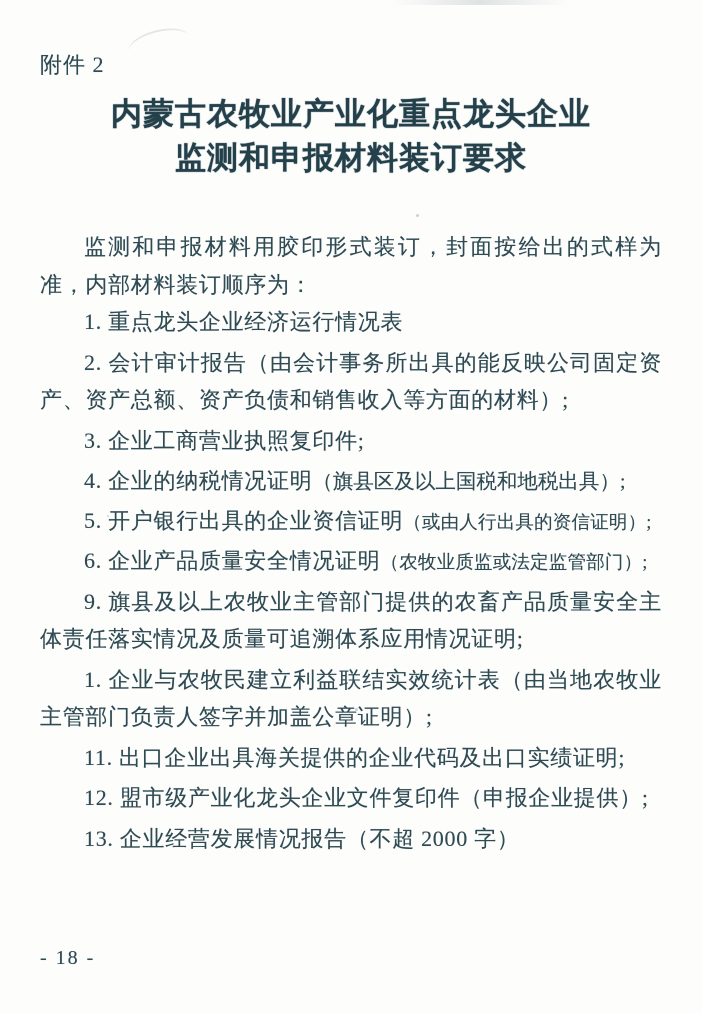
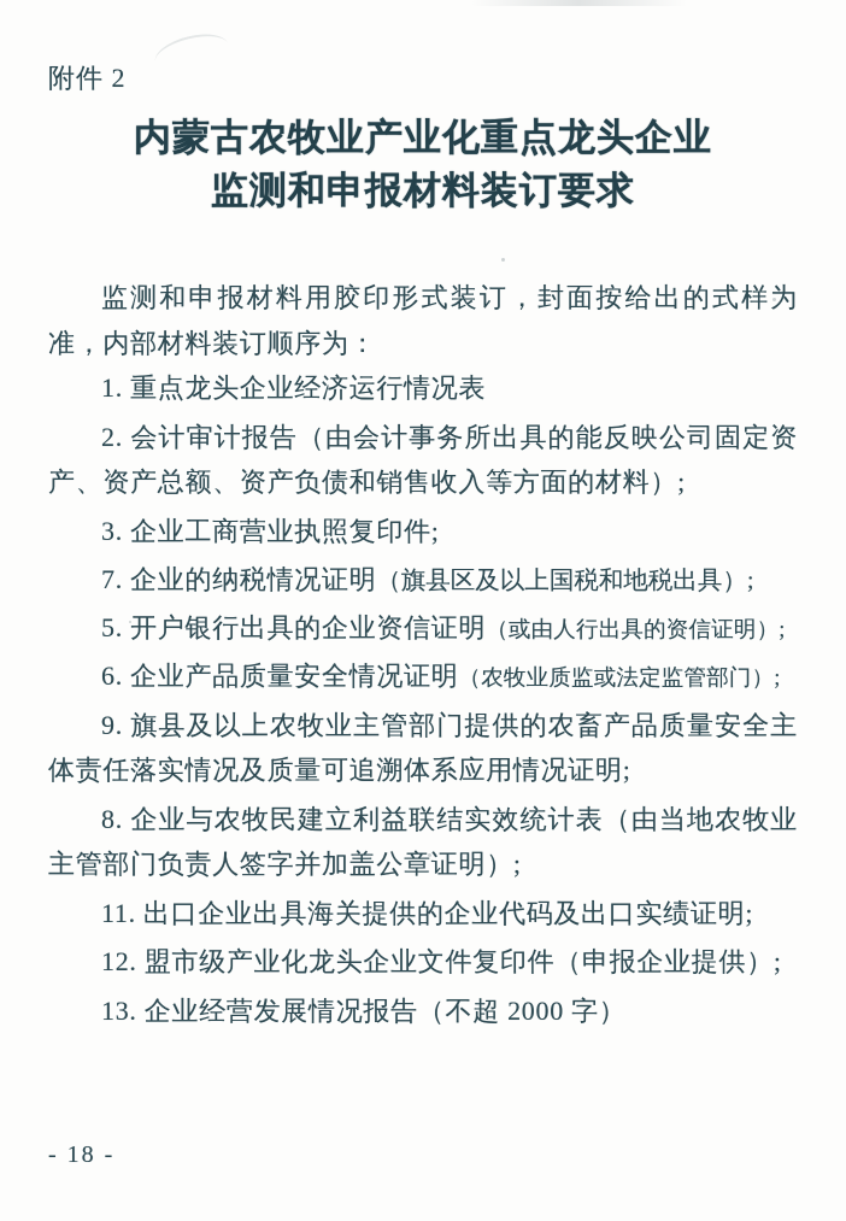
  附件 2
  内蒙古农牧业产业化重点龙头企业
  监测和申报材料装订要求
  监测和申报材料用胶印形式装订，封面按给出的式样为准，内部材料装订顺序为：
  1. 重点龙头企业经济运行情况表
  2. 会计审计报告（由会计事务所出具的能反映公司固定资产、资产总额、资产负债和销售收入等方面的材料）;
  3. 企业工商营业执照复印件;
- 4. 企业的纳税情况证明（旗县区及以上国税和地税出具）;
+ 7. 企业的纳税情况证明（旗县区及以上国税和地税出具）;
  5. 开户银行出具的企业资信证明（或由人行出具的资信证明）;
  6. 企业产品质量安全情况证明（农牧业质监或法定监管部门）;
  9. 旗县及以上农牧业主管部门提供的农畜产品质量安全主体责任落实情况及质量可追溯体系应用情况证明;
- 1. 企业与农牧民建立利益联结实效统计表（由当地农牧业主管部门负责人签字并加盖公章证明）;
+ 8. 企业与农牧民建立利益联结实效统计表（由当地农牧业主管部门负责人签字并加盖公章证明）;
  11. 出口企业出具海关提供的企业代码及出口实绩证明;
  12. 盟市级产业化龙头企业文件复印件（申报企业提供）;
  13. 企业经营发展情况报告（不超 2000 字）
  - 18 -
